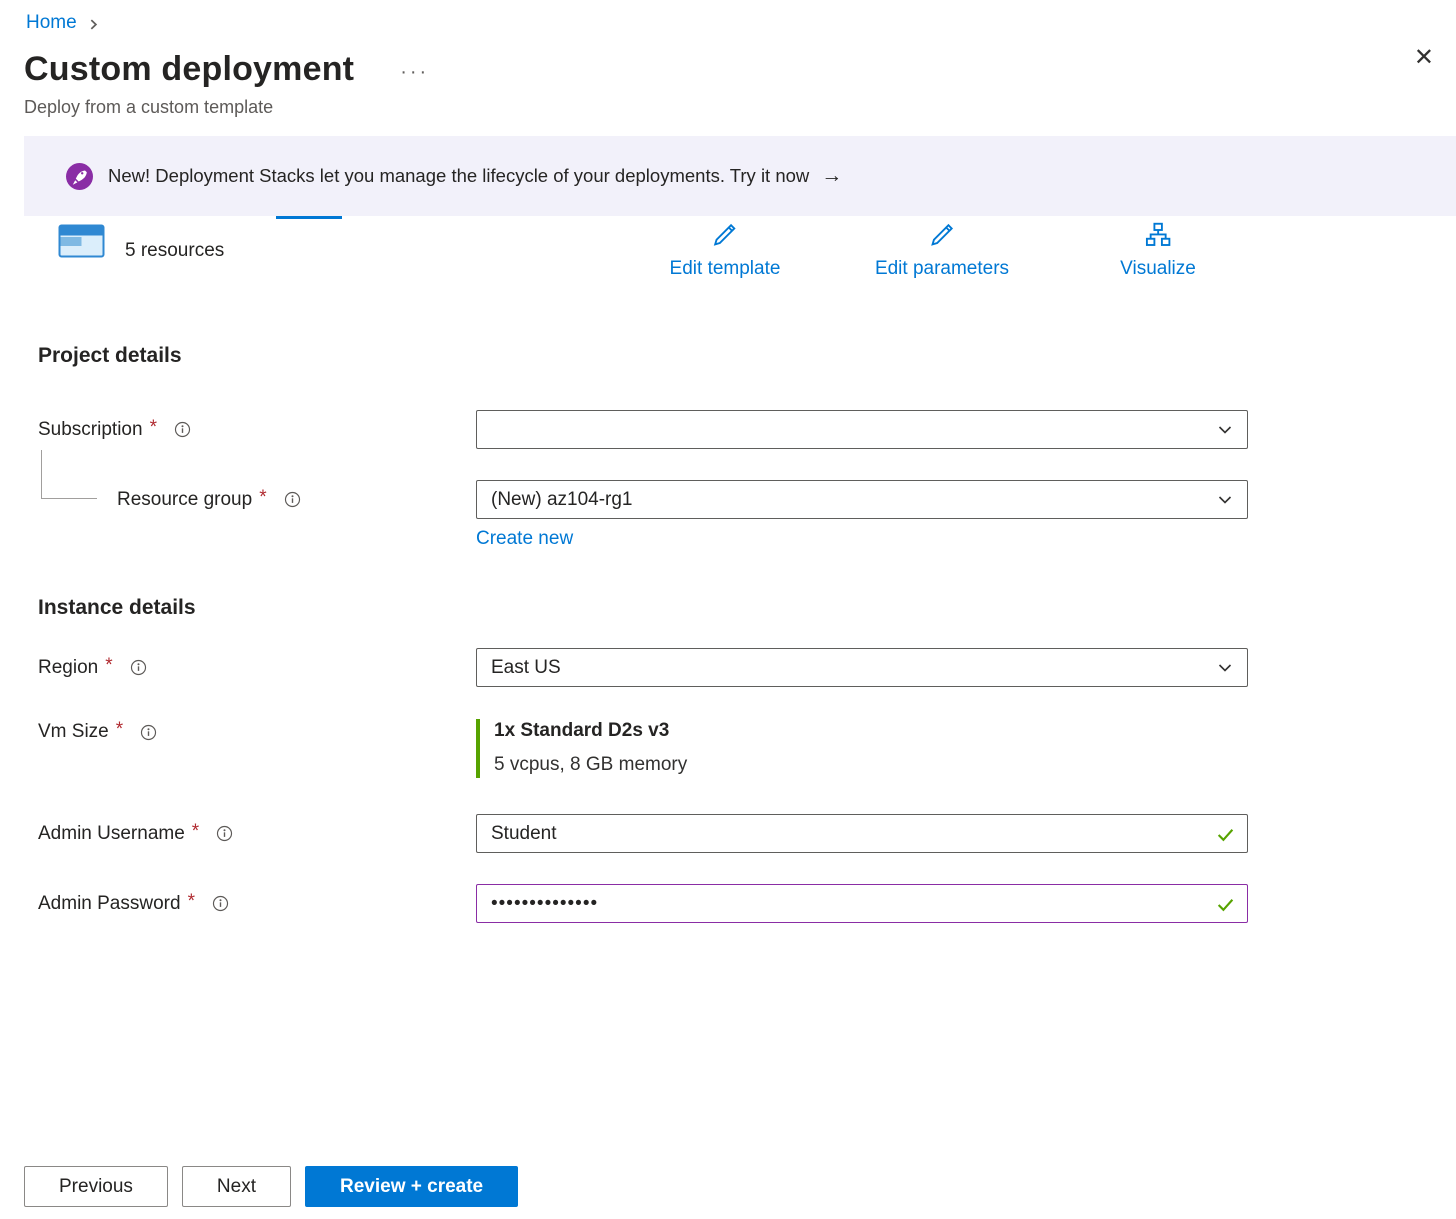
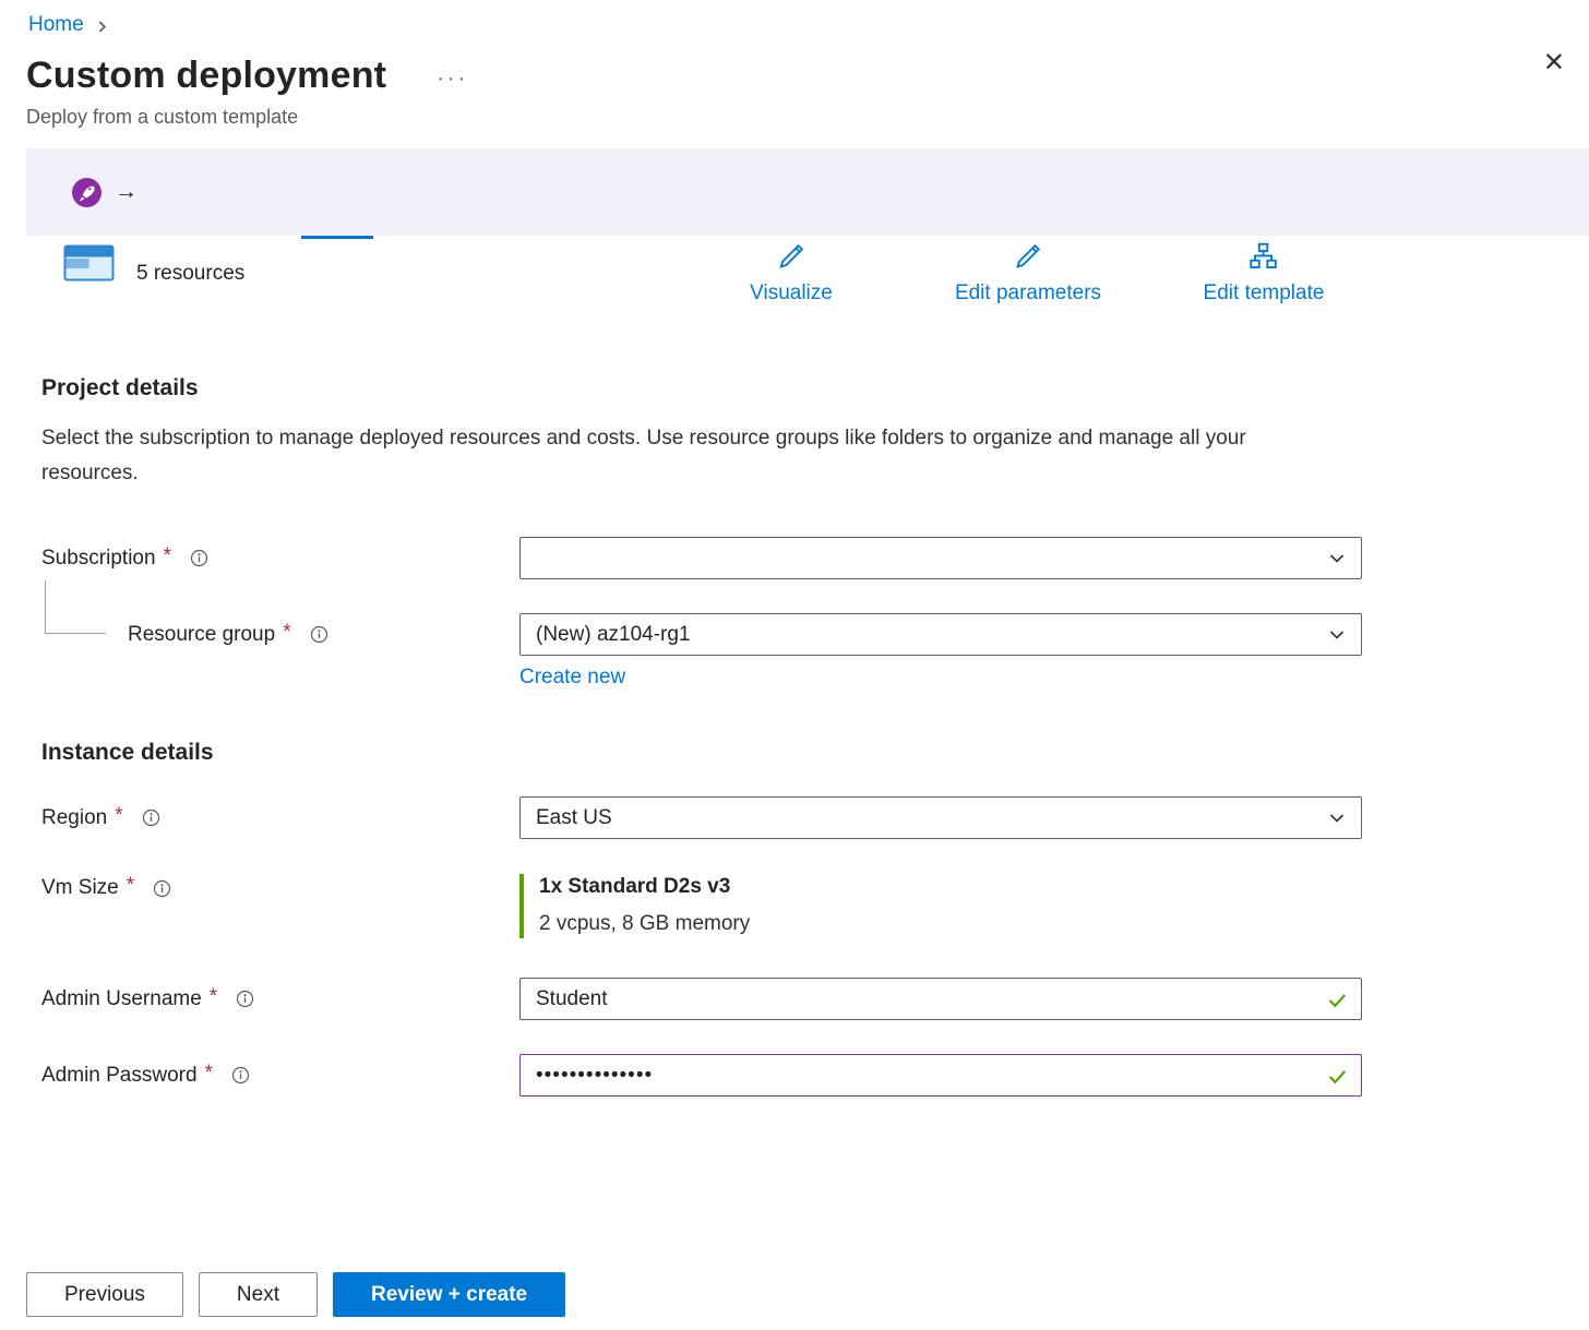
  Home
  Custom deployment
  ···
  ✕
  Deploy from a custom template
- New! Deployment Stacks let you manage the lifecycle of your deployments. Try it now
  →
  5 resources
- Edit template
+ Visualize
  Edit parameters
- Visualize
+ Edit template
  Project details
+ Select the subscription to manage deployed resources and costs. Use resource groups like folders to organize and manage all your resources.
  Subscription
  *
  Resource group
  *
  (New) az104-rg1
  Create new
  Instance details
  Region
  *
  East US
  Vm Size
  *
  1x Standard D2s v3
- 5 vcpus, 8 GB memory
+ 2 vcpus, 8 GB memory
  Admin Username
  *
  Student
  Admin Password
  *
  ••••••••••••••
  Previous
  Next
  Review + create
